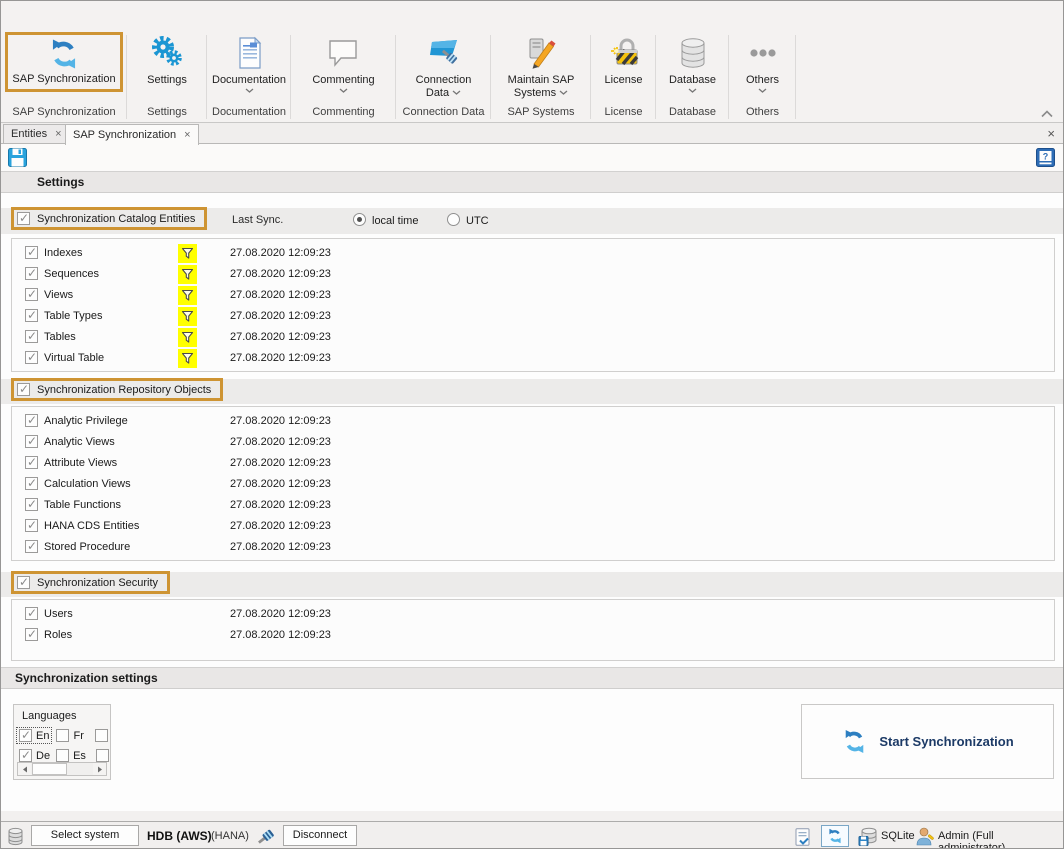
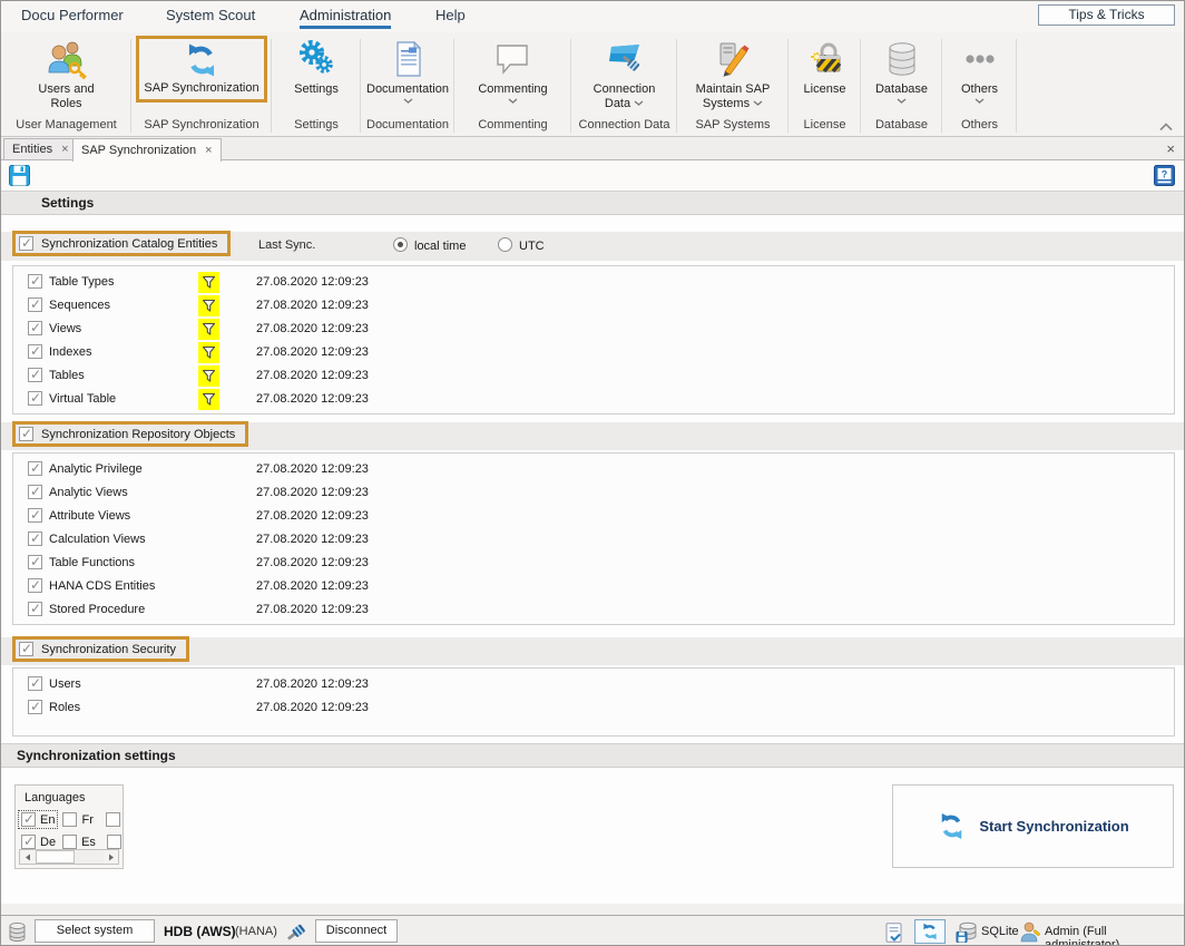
+ Docu Performer
+ System Scout
+ Administration
+ Help
+ Tips & Tricks
+ Users and Roles
+ User Management
  SAP Synchronization
  SAP Synchronization
  Settings
  Settings
  Documentation
  Documentation
  Commenting
  Commenting
  Connection Data
  Connection Data
  Maintain SAP Systems
  SAP Systems
  License
  License
  Database
  Database
  Others
  Others
  Entities
  ×
  SAP Synchronization
  ×
  ×
  ?
  Settings
  ✓
  Synchronization Catalog Entities
  Last Sync.
  local time
  UTC
  ✓
- Indexes
+ Table Types
  27.08.2020 12:09:23
  ✓
  Sequences
  27.08.2020 12:09:23
  ✓
  Views
  27.08.2020 12:09:23
  ✓
- Table Types
+ Indexes
  27.08.2020 12:09:23
  ✓
  Tables
  27.08.2020 12:09:23
  ✓
  Virtual Table
  27.08.2020 12:09:23
  ✓
  Synchronization Repository Objects
  ✓
  Analytic Privilege
  27.08.2020 12:09:23
  ✓
  Analytic Views
  27.08.2020 12:09:23
  ✓
  Attribute Views
  27.08.2020 12:09:23
  ✓
  Calculation Views
  27.08.2020 12:09:23
  ✓
  Table Functions
  27.08.2020 12:09:23
  ✓
  HANA CDS Entities
  27.08.2020 12:09:23
  ✓
  Stored Procedure
  27.08.2020 12:09:23
  ✓
  Synchronization Security
  ✓
  Users
  27.08.2020 12:09:23
  ✓
  Roles
  27.08.2020 12:09:23
  Synchronization settings
  Languages
  ✓
  En
  Fr
  ✓
  De
  Es
  Start Synchronization
  Select system
  HDB (AWS)
  (HANA)
  Disconnect
  SQLite
